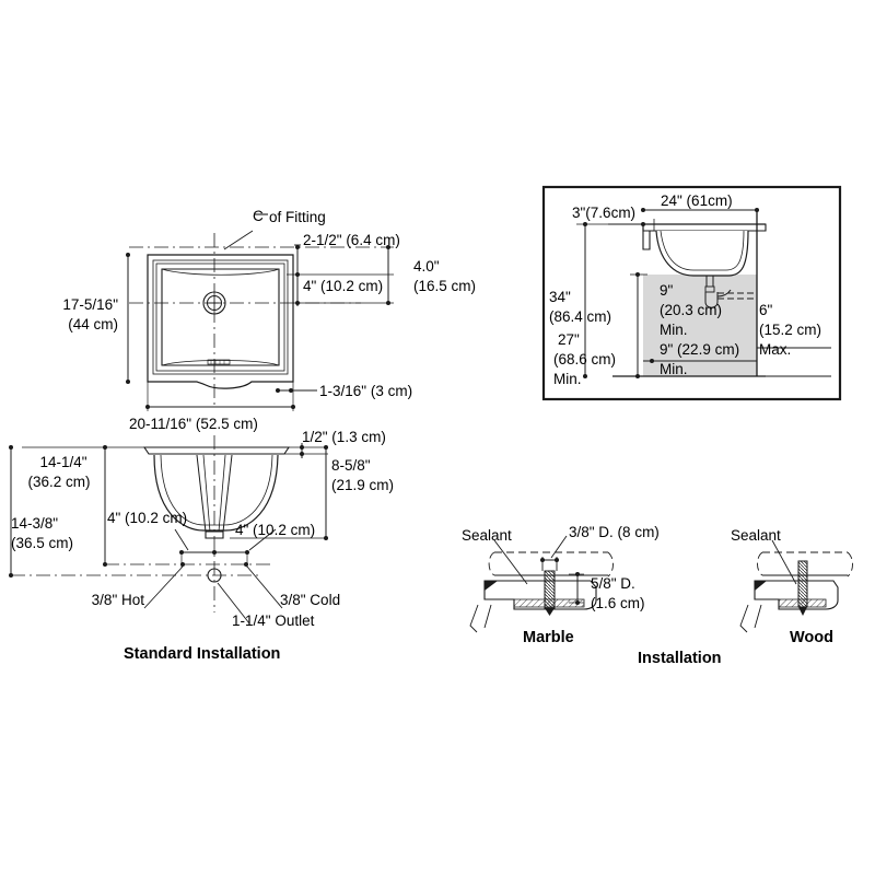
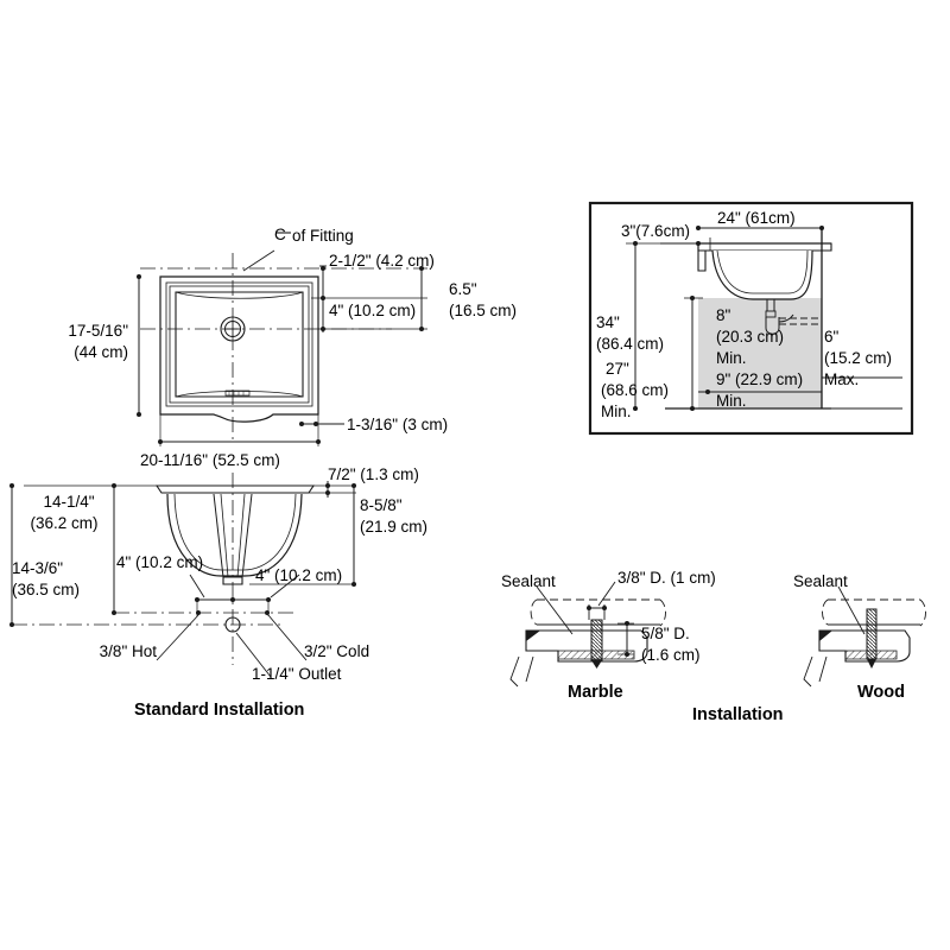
  C
  of Fitting
- 2-1/2" (6.4 cm)
+ 2-1/2" (4.2 cm)
  4" (10.2 cm)
- 4.0"
+ 6.5"
  (16.5 cm)
  17-5/16"
  (44 cm)
  1-3/16" (3 cm)
  20-11/16" (52.5 cm)
- 1/2" (1.3 cm)
+ 7/2" (1.3 cm)
  8-5/8"
  (21.9 cm)
  14-1/4"
  (36.2 cm)
- 14-3/8"
+ 14-3/6"
  (36.5 cm)
  4" (10.2 cm)
  4" (10.2 cm)
  3/8" Hot
- 3/8" Cold
+ 3/2" Cold
  1-1/4" Outlet
  Standard Installation
  24" (61cm)
  3"(7.6cm)
  34"
  (86.4 cm)
  27"
  (68.6 cm)
  Min.
- 9"
+ 8"
  (20.3 cm)
  Min.
  9" (22.9 cm)
  Min.
  6"
  (15.2 cm)
  Max.
  Sealant
- 3/8" D. (8 cm)
+ 3/8" D. (1 cm)
  5/8" D.
  (1.6 cm)
  Marble
  Sealant
  Wood
  Installation
